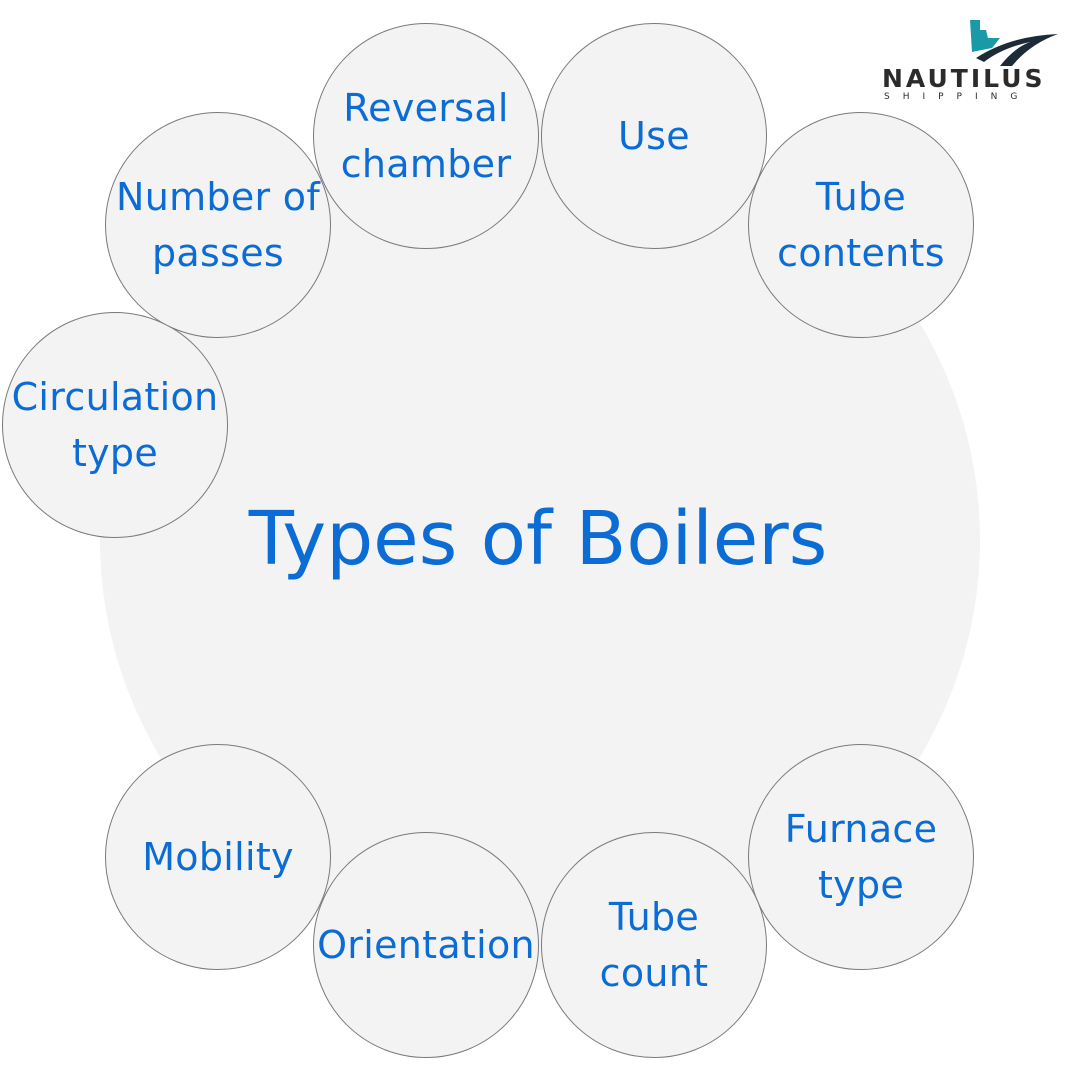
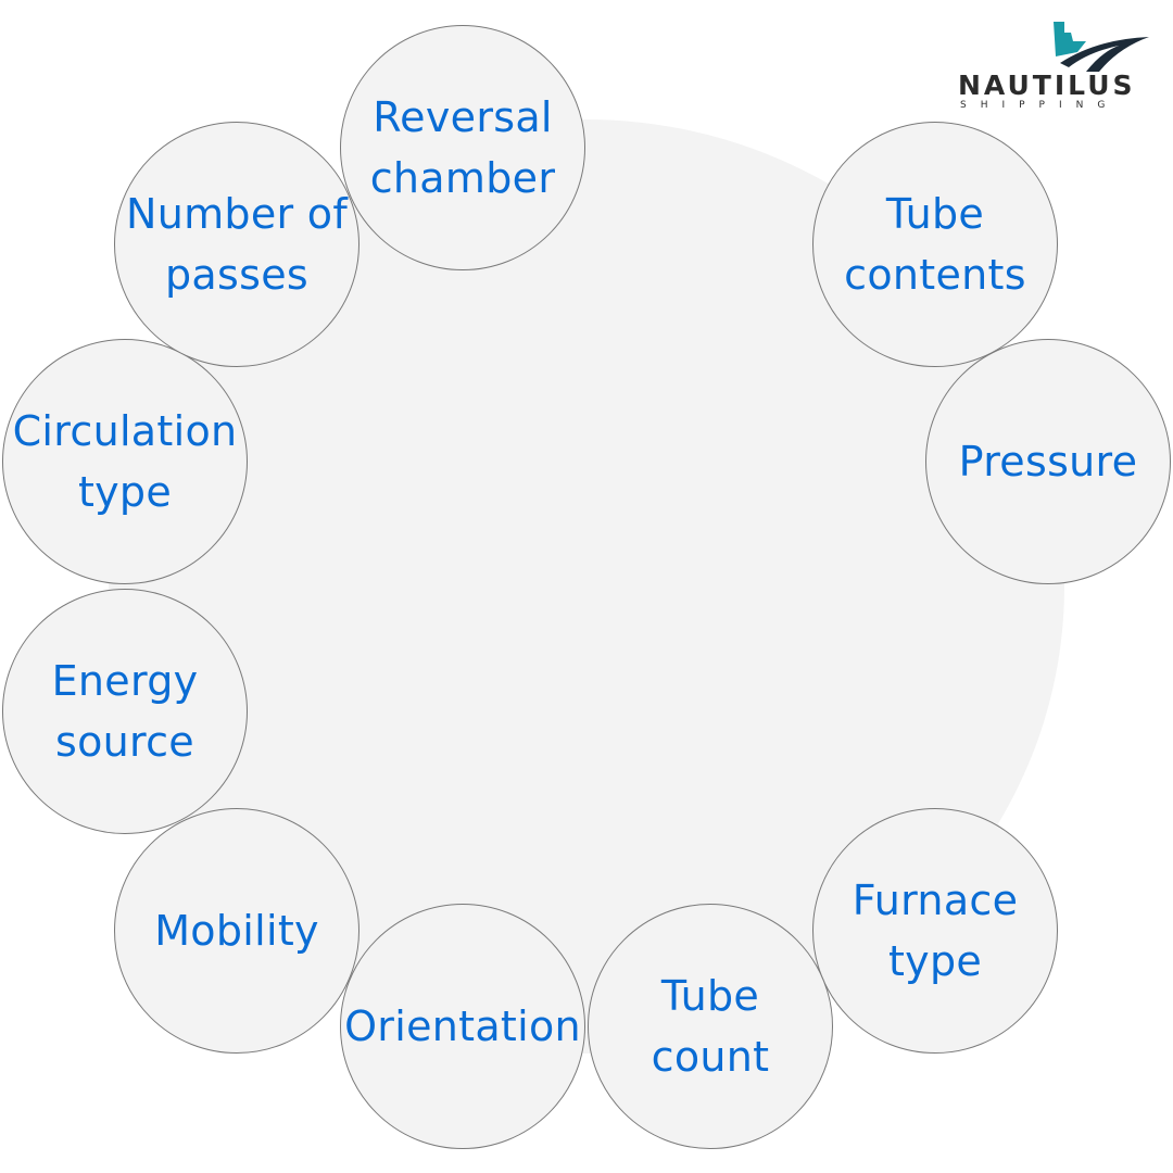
- Types of Boilers
  Reversal
  chamber
- Use
  Tube
  contents
+ Pressure
  Furnace
  type
  Tube
  count
  Orientation
  Mobility
+ Energy
+ source
  Circulation
  type
  Number of
  passes
  NAUTILUS
  SHIPPING
